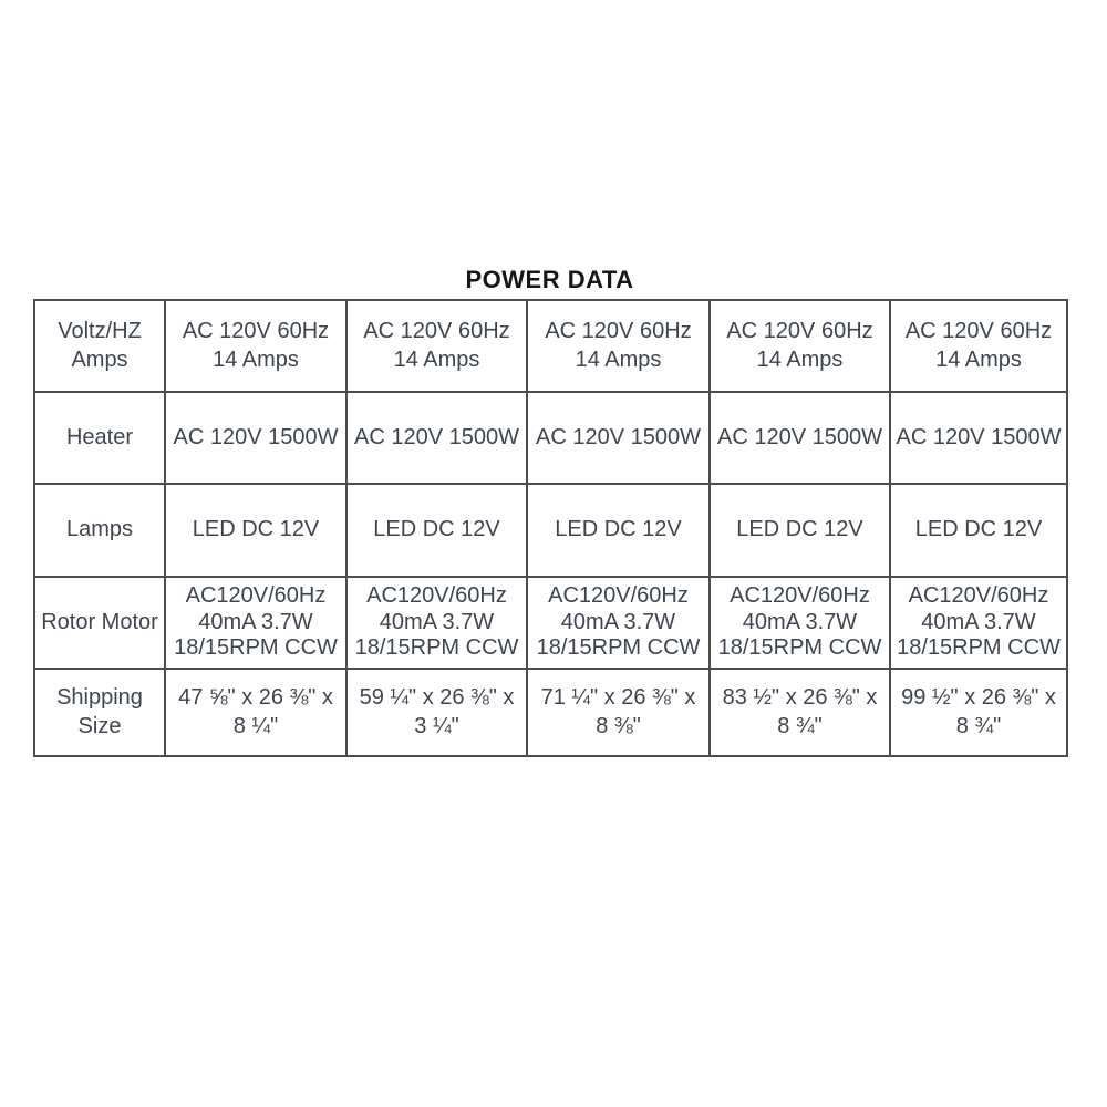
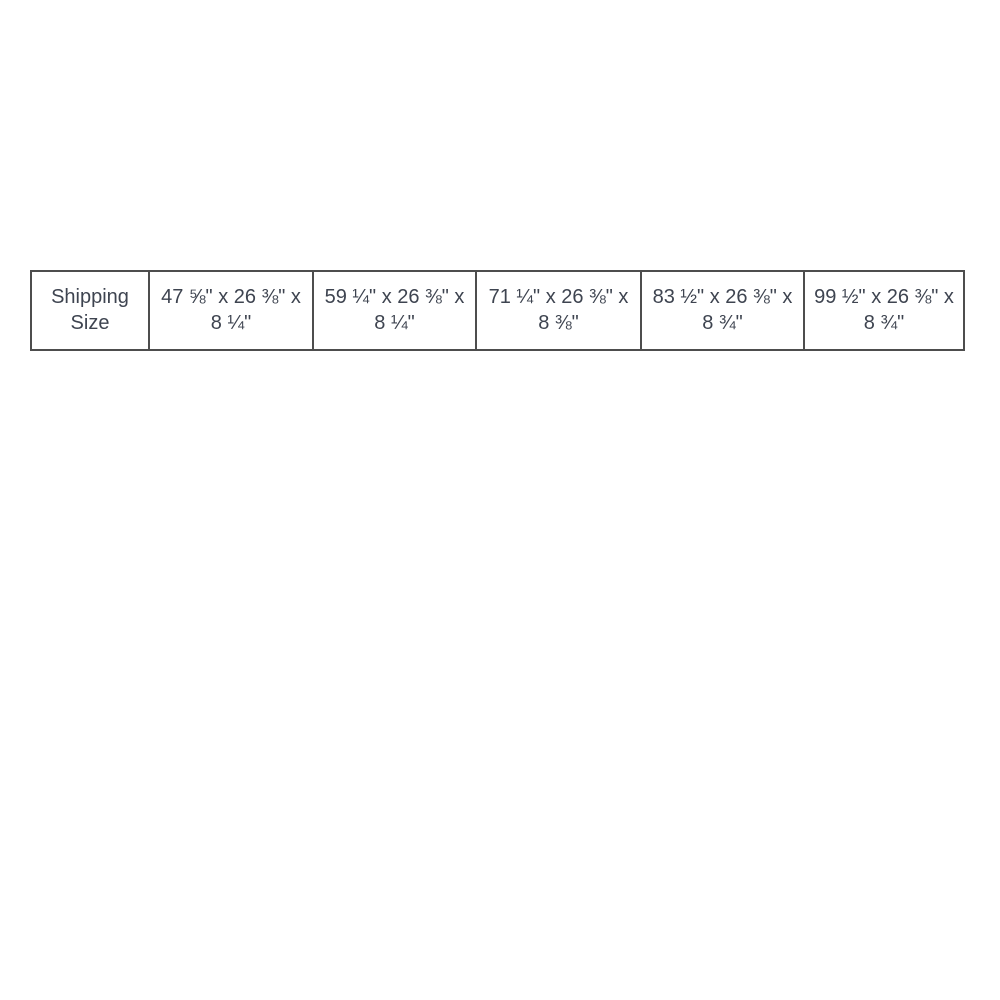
- POWER DATA
- Voltz/HZ Amps	AC 120V 60Hz 14 Amps	AC 120V 60Hz 14 Amps	AC 120V 60Hz 14 Amps	AC 120V 60Hz 14 Amps	AC 120V 60Hz 14 Amps
- Heater	AC 120V 1500W	AC 120V 1500W	AC 120V 1500W	AC 120V 1500W	AC 120V 1500W
- Lamps	LED DC 12V	LED DC 12V	LED DC 12V	LED DC 12V	LED DC 12V
- Rotor Motor	AC120V/60Hz 40mA 3.7W 18/15RPM CCW	AC120V/60Hz 40mA 3.7W 18/15RPM CCW	AC120V/60Hz 40mA 3.7W 18/15RPM CCW	AC120V/60Hz 40mA 3.7W 18/15RPM CCW	AC120V/60Hz 40mA 3.7W 18/15RPM CCW
- Shipping Size	47 ⅝" x 26 ⅜" x 8 ¼"	59 ¼" x 26 ⅜" x 3 ¼"	71 ¼" x 26 ⅜" x 8 ⅜"	83 ½" x 26 ⅜" x 8 ¾"	99 ½" x 26 ⅜" x 8 ¾"
+ Shipping Size	47 ⅝" x 26 ⅜" x 8 ¼"	59 ¼" x 26 ⅜" x 8 ¼"	71 ¼" x 26 ⅜" x 8 ⅜"	83 ½" x 26 ⅜" x 8 ¾"	99 ½" x 26 ⅜" x 8 ¾"
